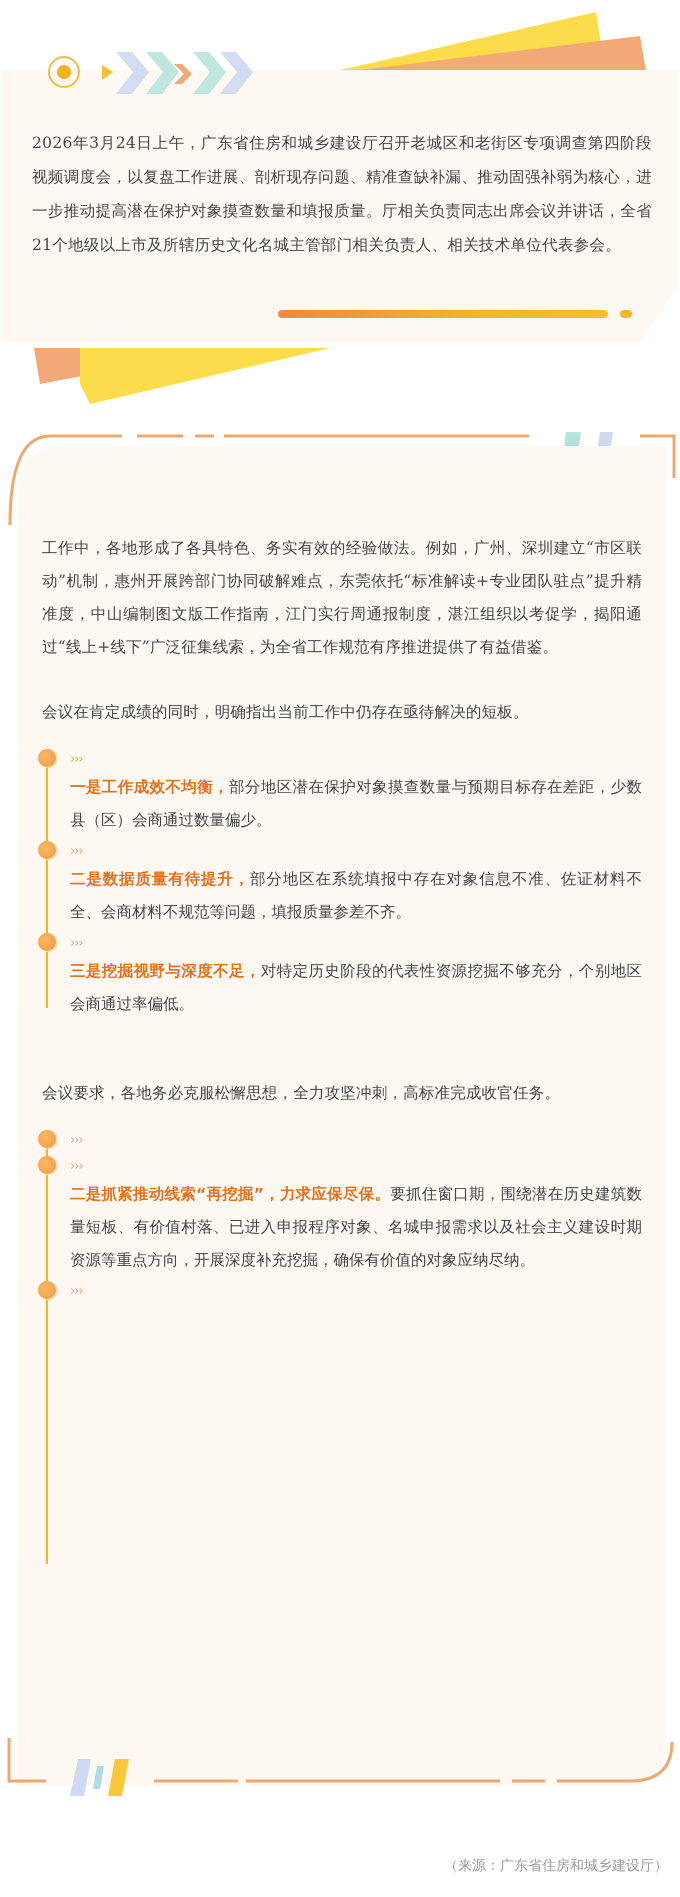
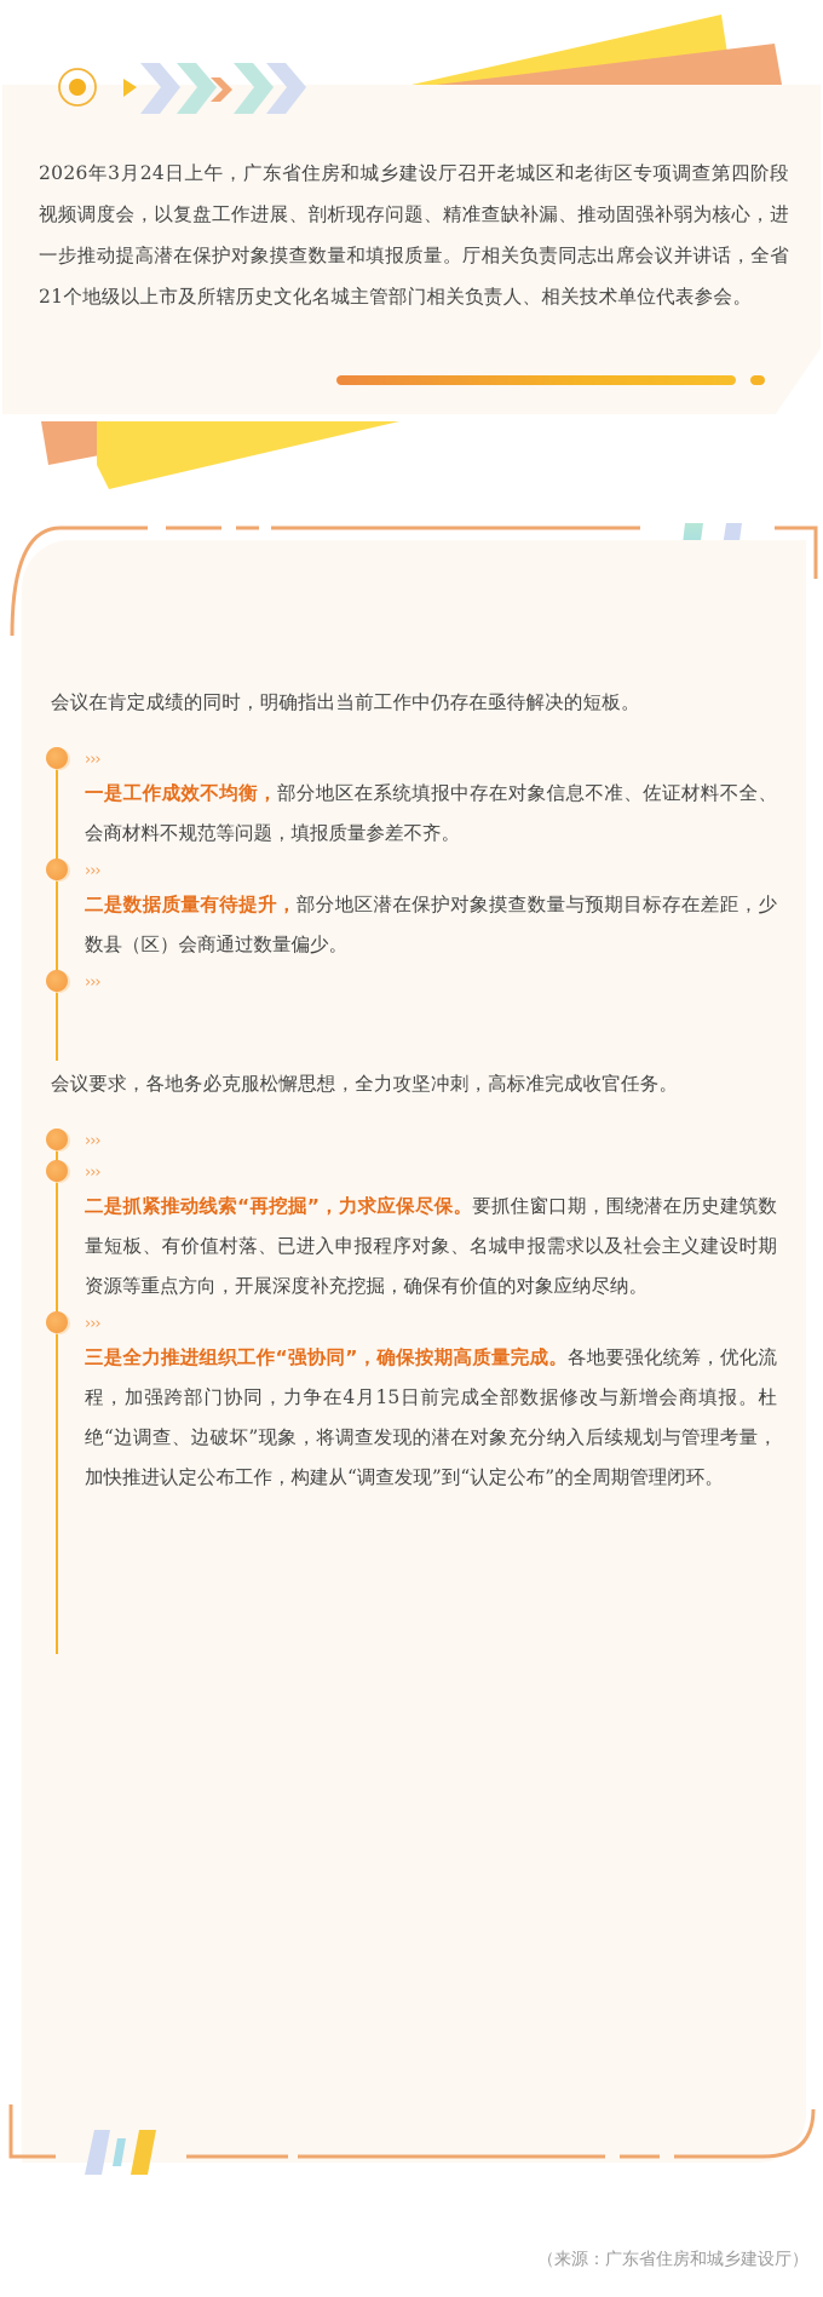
  2026年3月24日上午，广东省住房和城乡建设厅召开老城区和老街区专项调查第四阶段视频调度会，以复盘工作进展、剖析现存问题、精准查缺补漏、推动固强补弱为核心，进一步推动提高潜在保护对象摸查数量和填报质量。厅相关负责同志出席会议并讲话，全省21个地级以上市及所辖历史文化名城主管部门相关负责人、相关技术单位代表参会。
- 工作中，各地形成了各具特色、务实有效的经验做法。例如，广州、深圳建立“市区联动”机制，惠州开展跨部门协同破解难点，东莞依托“标准解读+专业团队驻点”提升精准度，中山编制图文版工作指南，江门实行周通报制度，湛江组织以考促学，揭阳通过“线上+线下”广泛征集线索，为全省工作规范有序推进提供了有益借鉴。
  会议在肯定成绩的同时，明确指出当前工作中仍存在亟待解决的短板。
  ›››
- 一是工作成效不均衡，部分地区潜在保护对象摸查数量与预期目标存在差距，少数县（区）会商通过数量偏少。
+ 一是工作成效不均衡，部分地区在系统填报中存在对象信息不准、佐证材料不全、会商材料不规范等问题，填报质量参差不齐。
  ›››
- 二是数据质量有待提升，部分地区在系统填报中存在对象信息不准、佐证材料不全、会商材料不规范等问题，填报质量参差不齐。
+ 二是数据质量有待提升，部分地区潜在保护对象摸查数量与预期目标存在差距，少数县（区）会商通过数量偏少。
  ›››
- 三是挖掘视野与深度不足，对特定历史阶段的代表性资源挖掘不够充分，个别地区会商通过率偏低。
  会议要求，各地务必克服松懈思想，全力攻坚冲刺，高标准完成收官任务。
  ›››
  ›››
  二是抓紧推动线索“再挖掘”，力求应保尽保。要抓住窗口期，围绕潜在历史建筑数量短板、有价值村落、已进入申报程序对象、名城申报需求以及社会主义建设时期资源等重点方向，开展深度补充挖掘，确保有价值的对象应纳尽纳。
  ›››
+ 三是全力推进组织工作“强协同”，确保按期高质量完成。各地要强化统筹，优化流程，加强跨部门协同，力争在4月15日前完成全部数据修改与新增会商填报。杜绝“边调查、边破坏”现象，将调查发现的潜在对象充分纳入后续规划与管理考量，加快推进认定公布工作，构建从“调查发现”到“认定公布”的全周期管理闭环。
  （来源：广东省住房和城乡建设厅）
